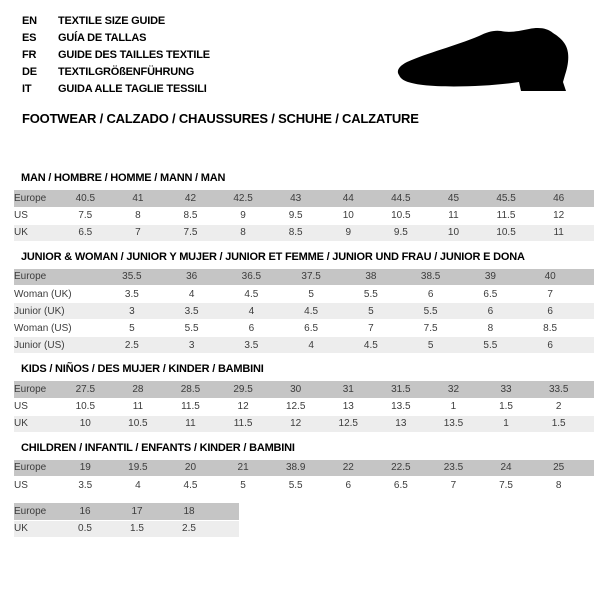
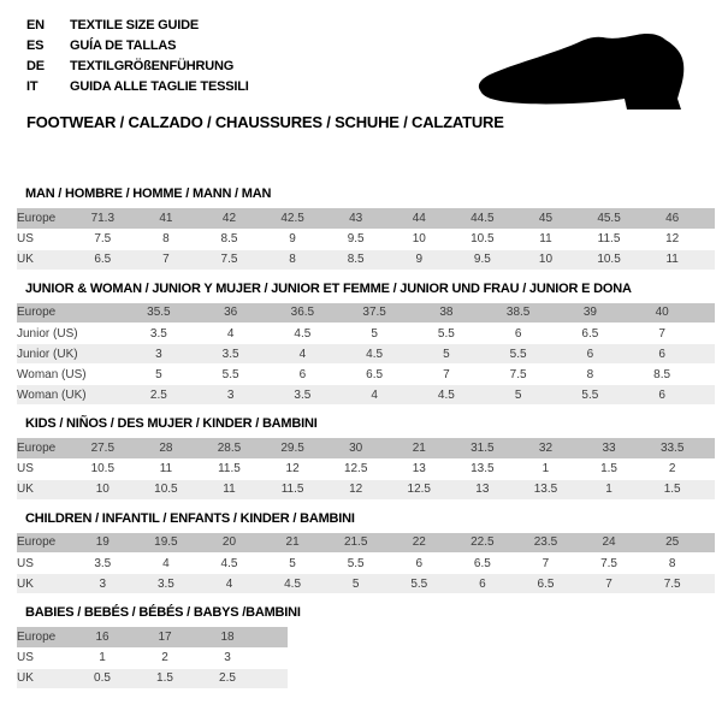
  EN
  TEXTILE SIZE GUIDE
  ES
  GUÍA DE TALLAS
- FR
- GUIDE DES TAILLES TEXTILE
  DE
  TEXTILGRÖßENFÜHRUNG
  IT
  GUIDA ALLE TAGLIE TESSILI
  FOOTWEAR / CALZADO / CHAUSSURES / SCHUHE / CALZATURE
  MAN / HOMBRE / HOMME / MANN / MAN
- Europe	40.5	41	42	42.5	43	44	44.5	45	45.5	46
+ Europe	71.3	41	42	42.5	43	44	44.5	45	45.5	46
  US	7.5	8	8.5	9	9.5	10	10.5	11	11.5	12
  UK	6.5	7	7.5	8	8.5	9	9.5	10	10.5	11
  JUNIOR & WOMAN / JUNIOR Y MUJER / JUNIOR ET FEMME / JUNIOR UND FRAU / JUNIOR E DONA
  Europe	35.5	36	36.5	37.5	38	38.5	39	40
- Woman (UK)	3.5	4	4.5	5	5.5	6	6.5	7
+ Junior (US)	3.5	4	4.5	5	5.5	6	6.5	7
  Junior (UK)	3	3.5	4	4.5	5	5.5	6	6
  Woman (US)	5	5.5	6	6.5	7	7.5	8	8.5
- Junior (US)	2.5	3	3.5	4	4.5	5	5.5	6
+ Woman (UK)	2.5	3	3.5	4	4.5	5	5.5	6
  KIDS / NIÑOS / DES MUJER / KINDER / BAMBINI
- Europe	27.5	28	28.5	29.5	30	31	31.5	32	33	33.5
+ Europe	27.5	28	28.5	29.5	30	21	31.5	32	33	33.5
  US	10.5	11	11.5	12	12.5	13	13.5	1	1.5	2
  UK	10	10.5	11	11.5	12	12.5	13	13.5	1	1.5
  CHILDREN / INFANTIL / ENFANTS / KINDER / BAMBINI
- Europe	19	19.5	20	21	38.9	22	22.5	23.5	24	25
+ Europe	19	19.5	20	21	21.5	22	22.5	23.5	24	25
  US	3.5	4	4.5	5	5.5	6	6.5	7	7.5	8
+ UK	3	3.5	4	4.5	5	5.5	6	6.5	7	7.5
+ BABIES / BEBÉS / BÉBÉS / BABYS /BAMBINI
  Europe	16	17	18
+ US	1	2	3
  UK	0.5	1.5	2.5
